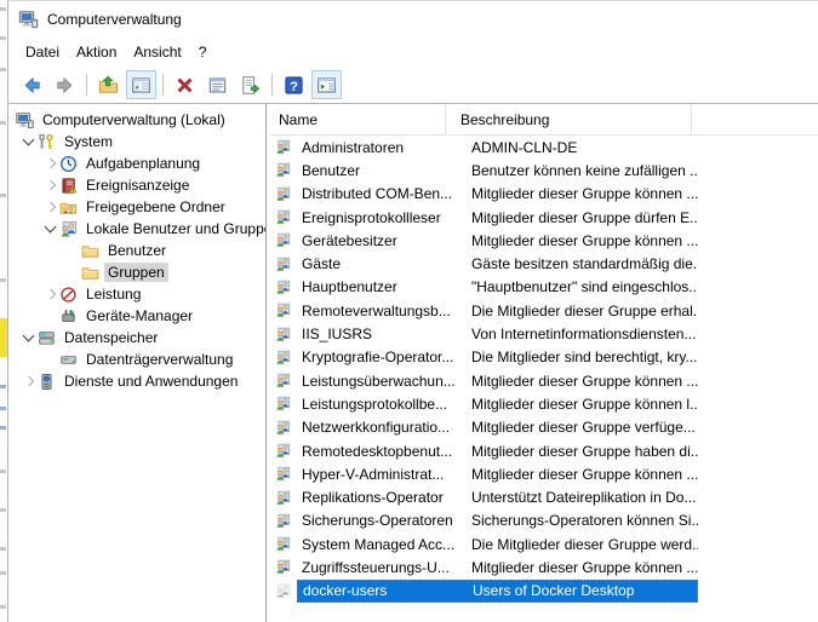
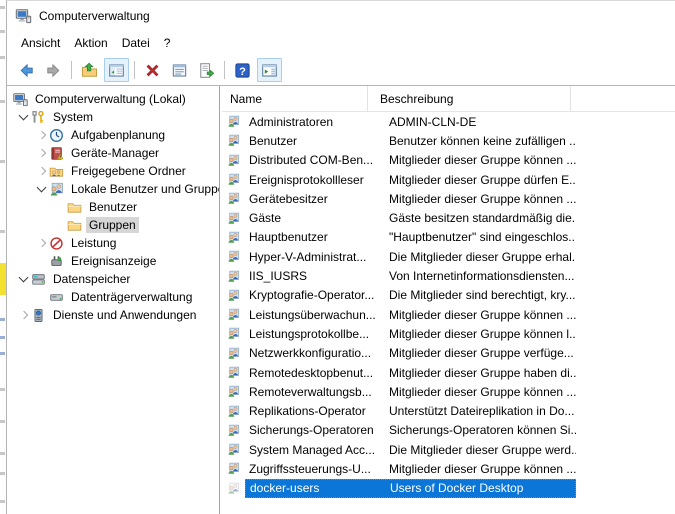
  Computerverwaltung
- Datei
+ Ansicht
  Aktion
- Ansicht
+ Datei
  ?
  ?
  Computerverwaltung (Lokal)
  System
  Aufgabenplanung
- Ereignisanzeige
+ Geräte-Manager
  Freigegebene Ordner
  Lokale Benutzer und Grupp
  Benutzer
  Gruppen
  Leistung
- Geräte-Manager
+ Ereignisanzeige
  Datenspeicher
  Datenträgerverwaltung
  Dienste und Anwendungen
  Name
  Beschreibung
  Administratoren
  ADMIN-CLN-DE
  Benutzer
  Benutzer können keine zufälligen ..
  Distributed COM-Ben...
  Mitglieder dieser Gruppe können ...
  Ereignisprotokollleser
  Mitglieder dieser Gruppe dürfen E..
  Gerätebesitzer
  Mitglieder dieser Gruppe können ...
  Gäste
  Gäste besitzen standardmäßig die.
  Hauptbenutzer
  "Hauptbenutzer" sind eingeschlos..
- Remoteverwaltungsb...
+ Hyper-V-Administrat...
  Die Mitglieder dieser Gruppe erhal.
  IIS_IUSRS
  Von Internetinformationsdiensten...
  Kryptografie-Operator...
  Die Mitglieder sind berechtigt, kry...
  Leistungsüberwachun...
  Mitglieder dieser Gruppe können ...
  Leistungsprotokollbe...
  Mitglieder dieser Gruppe können l..
  Netzwerkkonfiguratio...
  Mitglieder dieser Gruppe verfüge...
  Remotedesktopbenut...
  Mitglieder dieser Gruppe haben di..
- Hyper-V-Administrat...
+ Remoteverwaltungsb...
  Mitglieder dieser Gruppe können ...
  Replikations-Operator
  Unterstützt Dateireplikation in Do...
  Sicherungs-Operatoren
  Sicherungs-Operatoren können Si..
  System Managed Acc...
  Die Mitglieder dieser Gruppe werd.
  Zugriffssteuerungs-U...
  Mitglieder dieser Gruppe können ...
  docker-users
  Users of Docker Desktop
